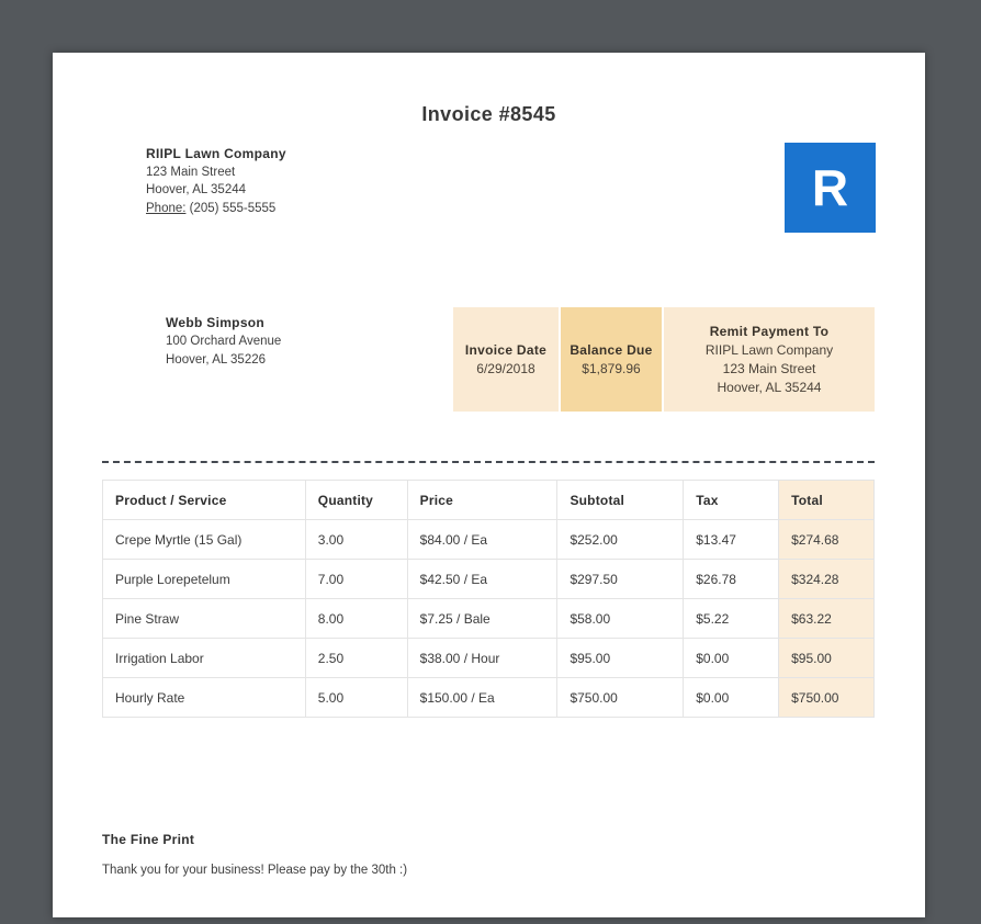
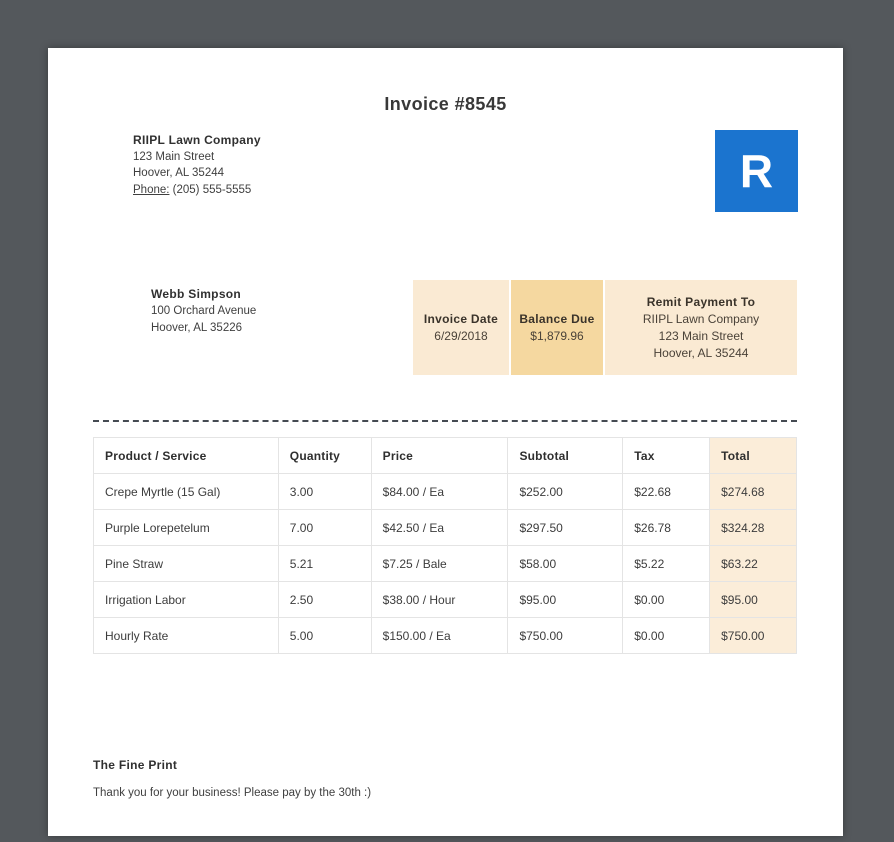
  Invoice #8545
  RIIPL Lawn Company
  123 Main Street
  Hoover, AL 35244
  Phone: (205) 555-5555
  R
  Webb Simpson
  100 Orchard Avenue
  Hoover, AL 35226
  Invoice Date
  6/29/2018
  Balance Due
  $1,879.96
  Remit Payment To
  RIIPL Lawn Company
  123 Main Street
  Hoover, AL 35244
  Product / Service	Quantity	Price	Subtotal	Tax	Total
- Crepe Myrtle (15 Gal)	3.00	$84.00 / Ea	$252.00	$13.47	$274.68
+ Crepe Myrtle (15 Gal)	3.00	$84.00 / Ea	$252.00	$22.68	$274.68
  Purple Lorepetelum	7.00	$42.50 / Ea	$297.50	$26.78	$324.28
- Pine Straw	8.00	$7.25 / Bale	$58.00	$5.22	$63.22
+ Pine Straw	5.21	$7.25 / Bale	$58.00	$5.22	$63.22
  Irrigation Labor	2.50	$38.00 / Hour	$95.00	$0.00	$95.00
  Hourly Rate	5.00	$150.00 / Ea	$750.00	$0.00	$750.00
  The Fine Print
  Thank you for your business! Please pay by the 30th :)
